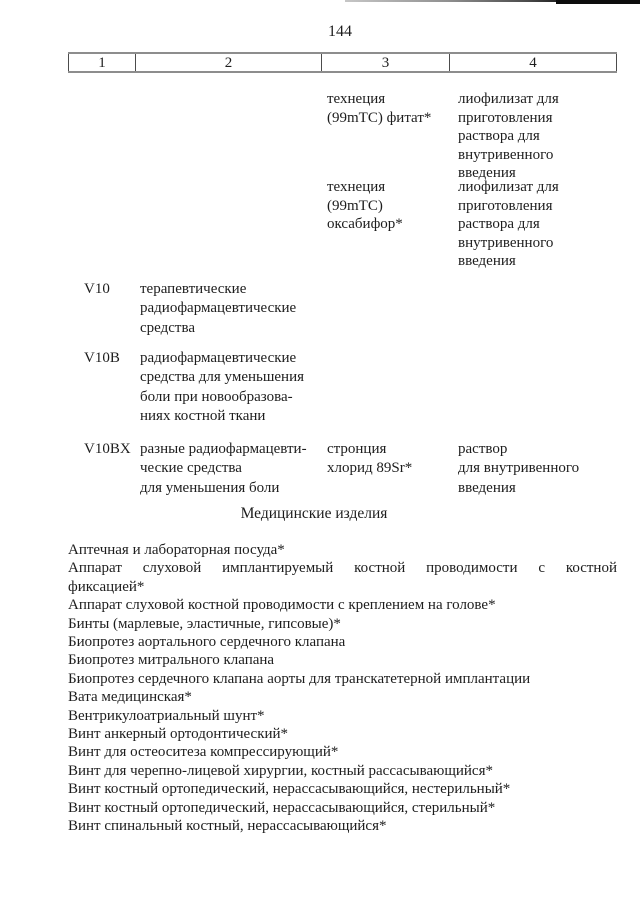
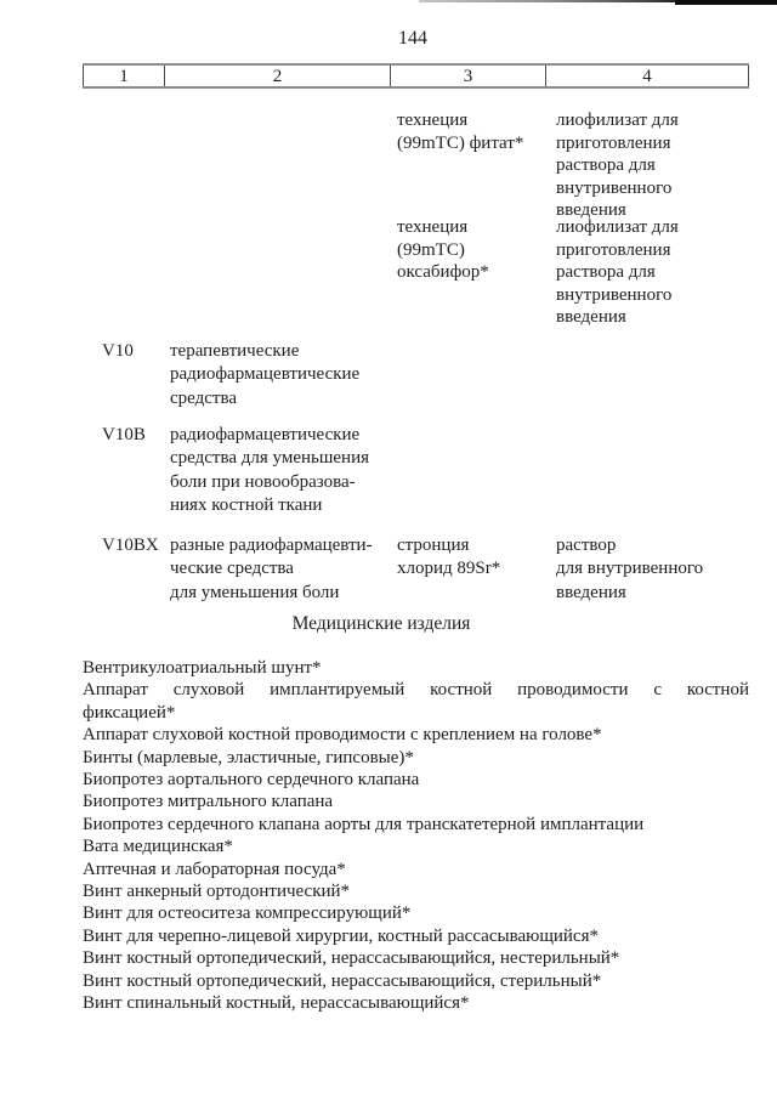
  144
  1
  2
  3
  4
  технеция
  (99mTC) фитат*
  лиофилизат для
  приготовления
  раствора для
  внутривенного
  введения
  технеция
  (99mTC)
  оксабифор*
  лиофилизат для
  приготовления
  раствора для
  внутривенного
  введения
  V10
  терапевтические
  радиофармацевтические
  средства
  V10B
  радиофармацевтические
  средства для уменьшения
  боли при новообразова-
  ниях костной ткани
  V10BX
  разные радиофармацевти-
  ческие средства
  для уменьшения боли
  стронция
  хлорид 89Sr*
  раствор
  для внутривенного
  введения
  Медицинские изделия
- Аптечная и лабораторная посуда*
+ Вентрикулоатриальный шунт*
  Аппарат слуховой имплантируемый костной проводимости с костной
  фиксацией*
  Аппарат слуховой костной проводимости с креплением на голове*
  Бинты (марлевые, эластичные, гипсовые)*
  Биопротез аортального сердечного клапана
  Биопротез митрального клапана
  Биопротез сердечного клапана аорты для транскатетерной имплантации
  Вата медицинская*
- Вентрикулоатриальный шунт*
+ Аптечная и лабораторная посуда*
  Винт анкерный ортодонтический*
  Винт для остеоситеза компрессирующий*
  Винт для черепно-лицевой хирургии, костный рассасывающийся*
  Винт костный ортопедический, нерассасывающийся, нестерильный*
  Винт костный ортопедический, нерассасывающийся, стерильный*
  Винт спинальный костный, нерассасывающийся*
